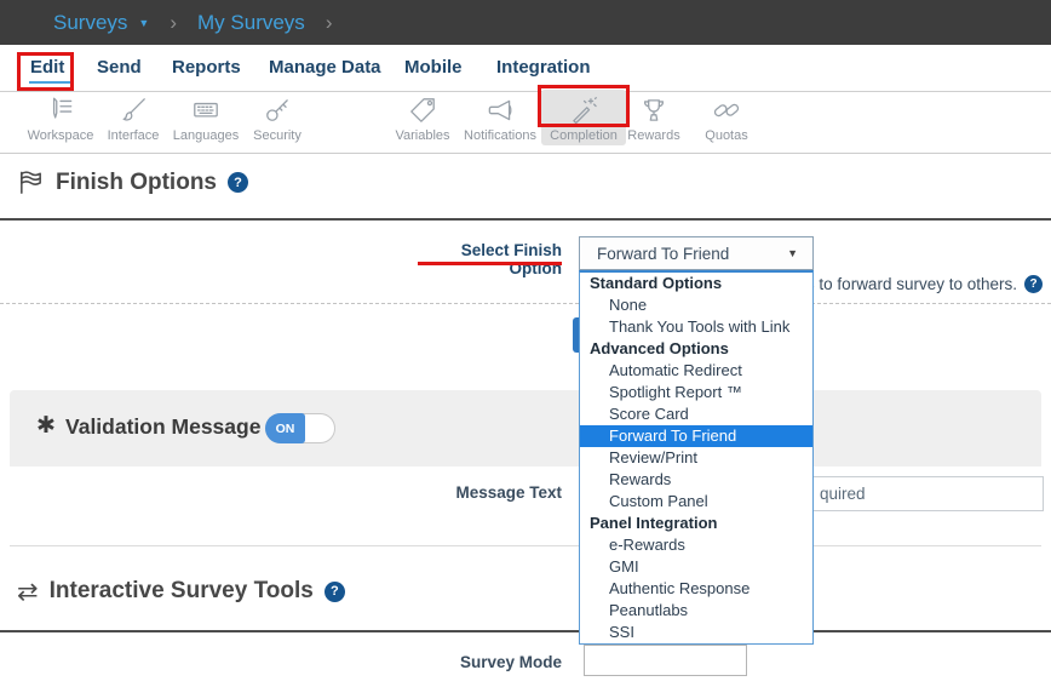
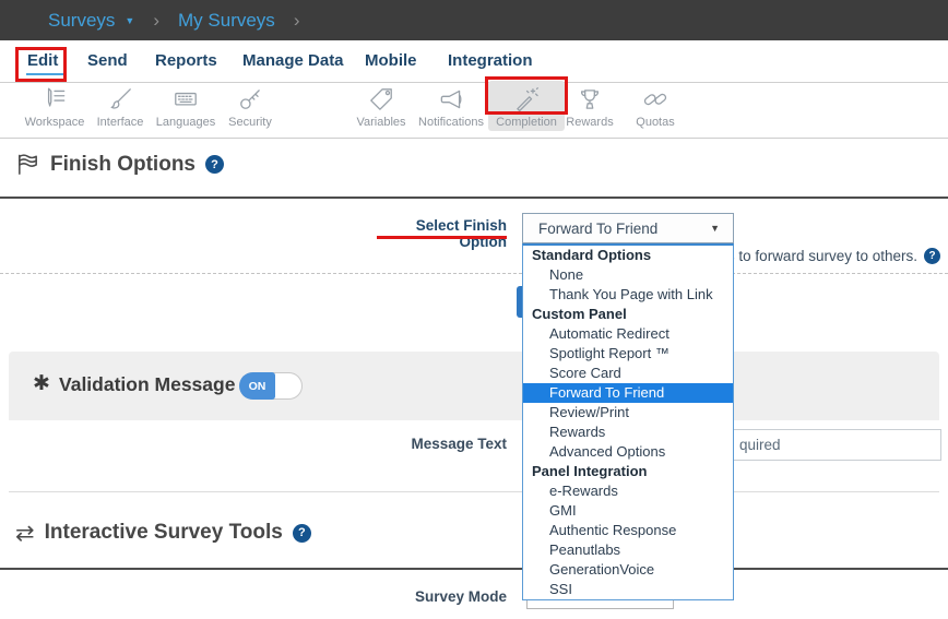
  Surveys
  ▼
  ›
  My Surveys
  ›
  Edit
  Send
  Reports
  Manage Data
  Mobile
  Integration
  Workspace
  Interface
  Languages
  Security
  Variables
  Notifications
  Completion
  Rewards
  Quotas
  Finish Options
  ?
  Select Finish Option
  Forward To Friend
  ▼
  to forward survey to others.
  ?
  Standard Options
  None
- Thank You Tools with Link
+ Thank You Page with Link
- Advanced Options
+ Custom Panel
  Automatic Redirect
  Spotlight Report ™
  Score Card
  Forward To Friend
  Review/Print
  Rewards
- Custom Panel
+ Advanced Options
  Panel Integration
  e-Rewards
  GMI
  Authentic Response
  Peanutlabs
+ GenerationVoice
  SSI
  ✱
  Validation Message
  ON
  Message Text
  quired
  ⇄
  Interactive Survey Tools
  ?
  Survey Mode
